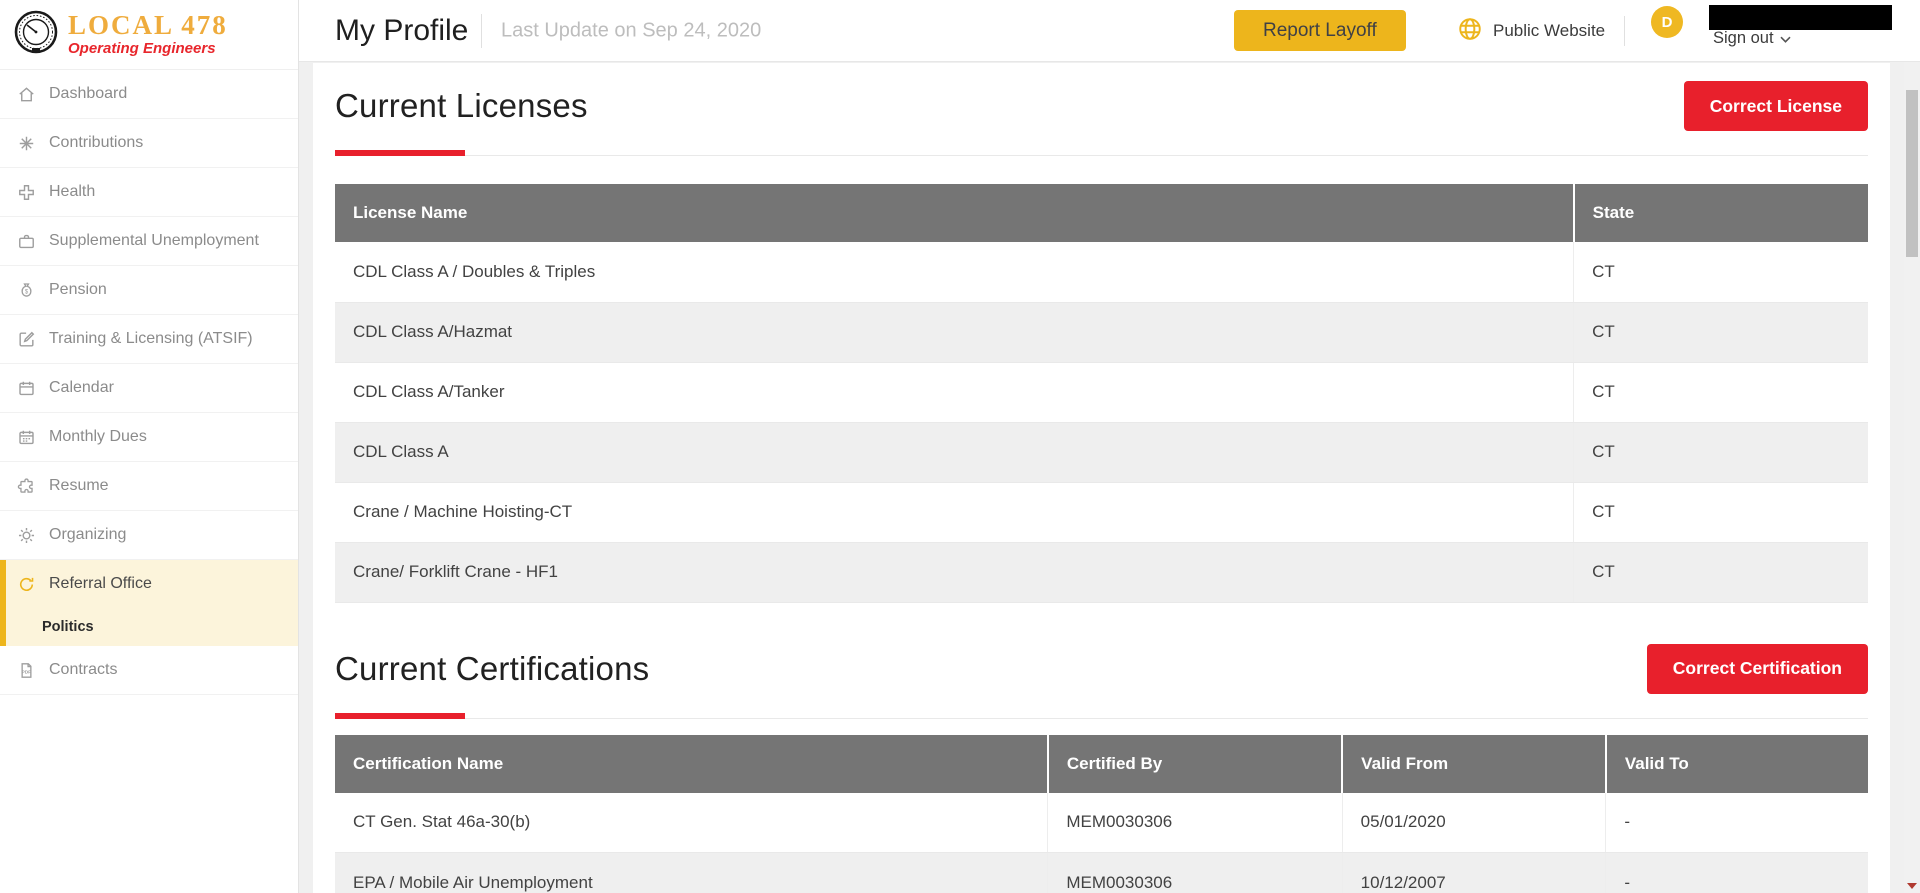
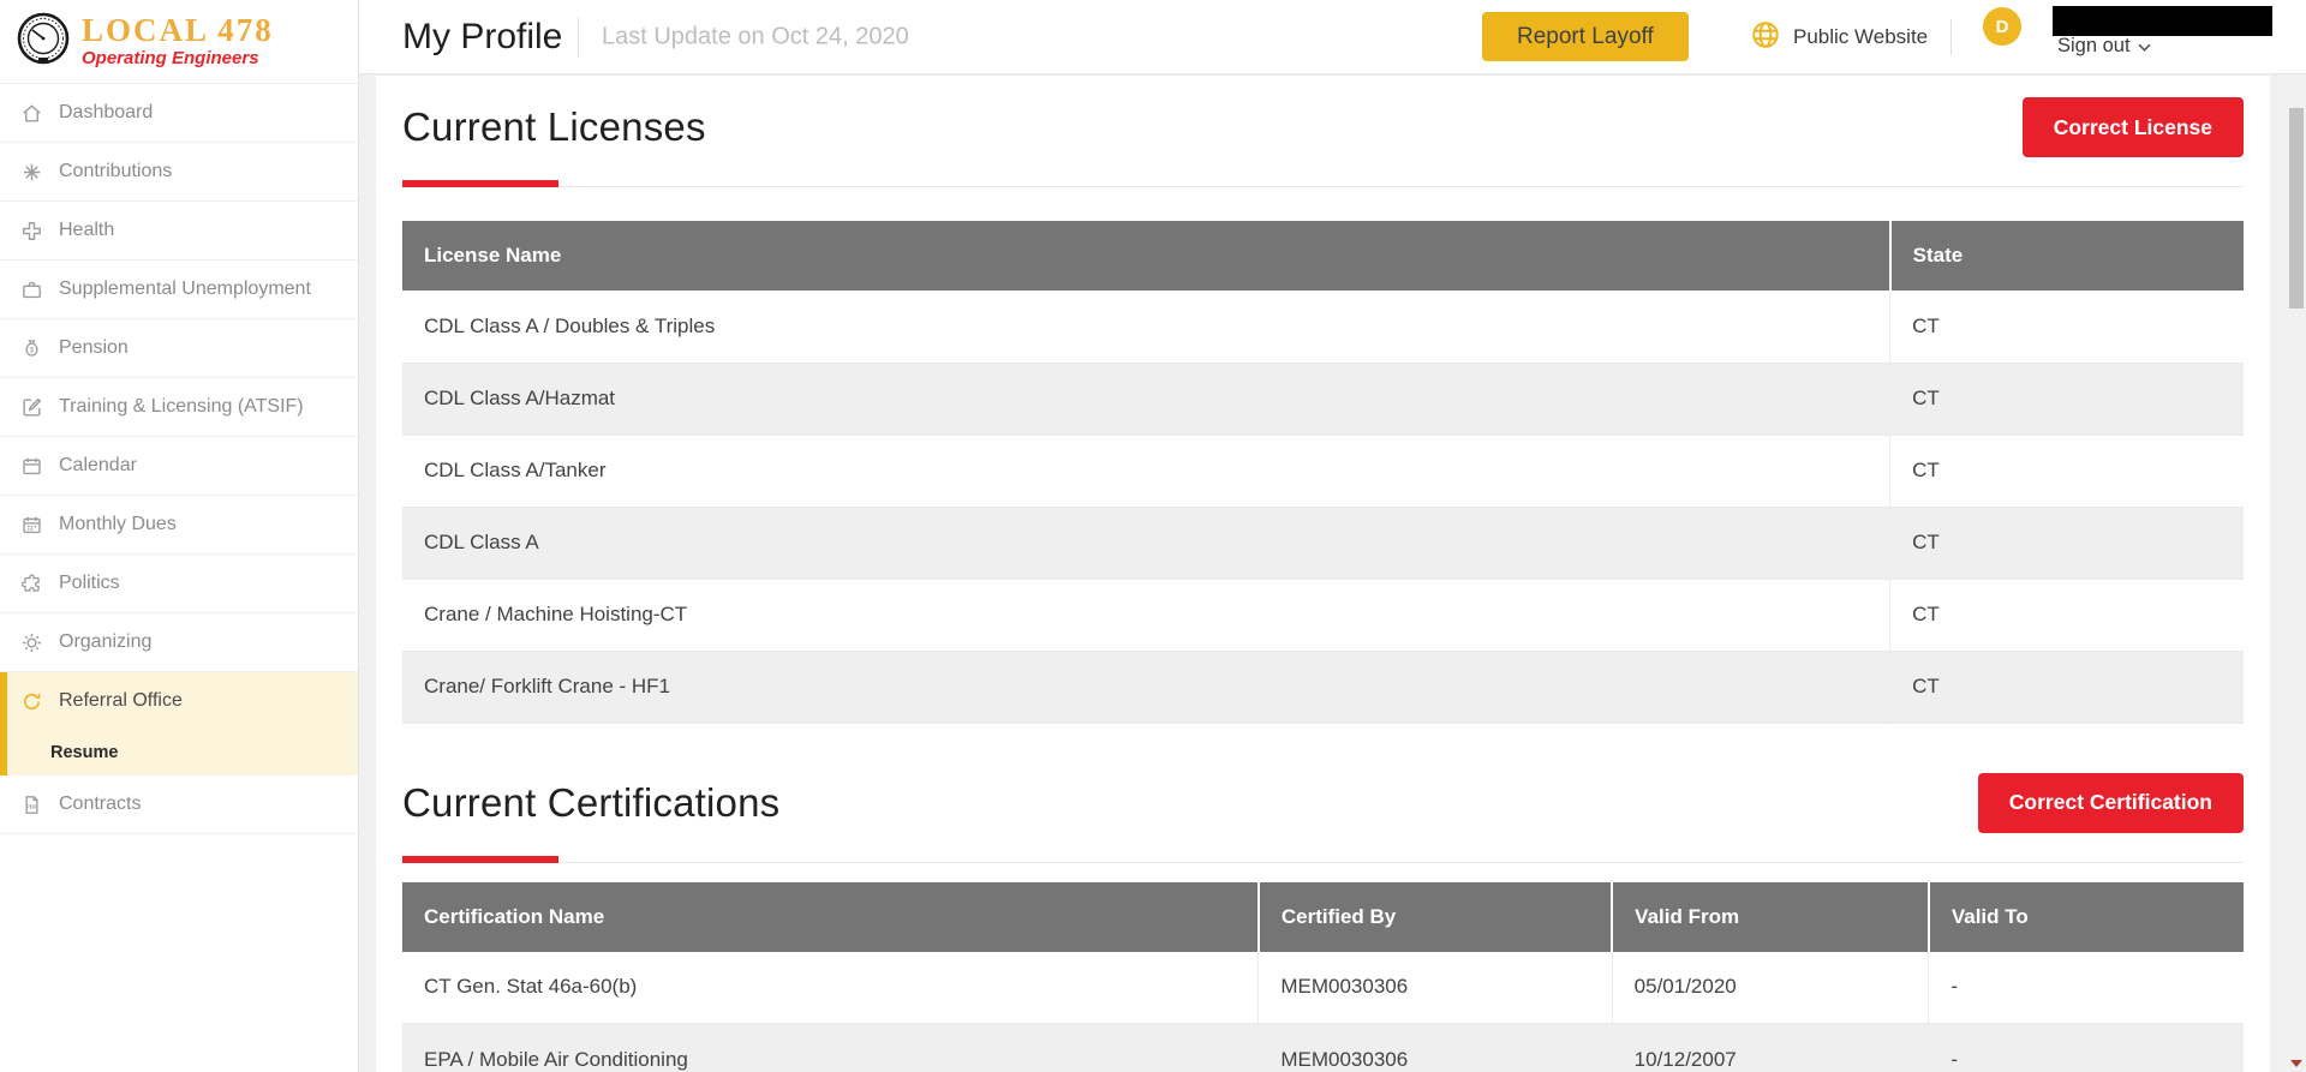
  LOCAL 478
  Operating Engineers
  Dashboard
  Contributions
  Health
  Supplemental Unemployment
  Pension
  Training & Licensing (ATSIF)
  Calendar
  Monthly Dues
- Resume
+ Politics
  Organizing
  Referral Office
- Politics
+ Resume
  Contracts
  My Profile
- Last Update on Sep 24, 2020
+ Last Update on Oct 24, 2020
  Report Layoff
  Public Website
  D
  Sign out
  Current Licenses
  Correct License
  License Name	State
  CDL Class A / Doubles & Triples	CT
  CDL Class A/Hazmat	CT
  CDL Class A/Tanker	CT
  CDL Class A	CT
  Crane / Machine Hoisting-CT	CT
  Crane/ Forklift Crane - HF1	CT
  Current Certifications
  Correct Certification
  Certification Name	Certified By	Valid From	Valid To
- CT Gen. Stat 46a-30(b)	MEM0030306	05/01/2020	-
+ CT Gen. Stat 46a-60(b)	MEM0030306	05/01/2020	-
- EPA / Mobile Air Unemployment	MEM0030306	10/12/2007	-
+ EPA / Mobile Air Conditioning	MEM0030306	10/12/2007	-
